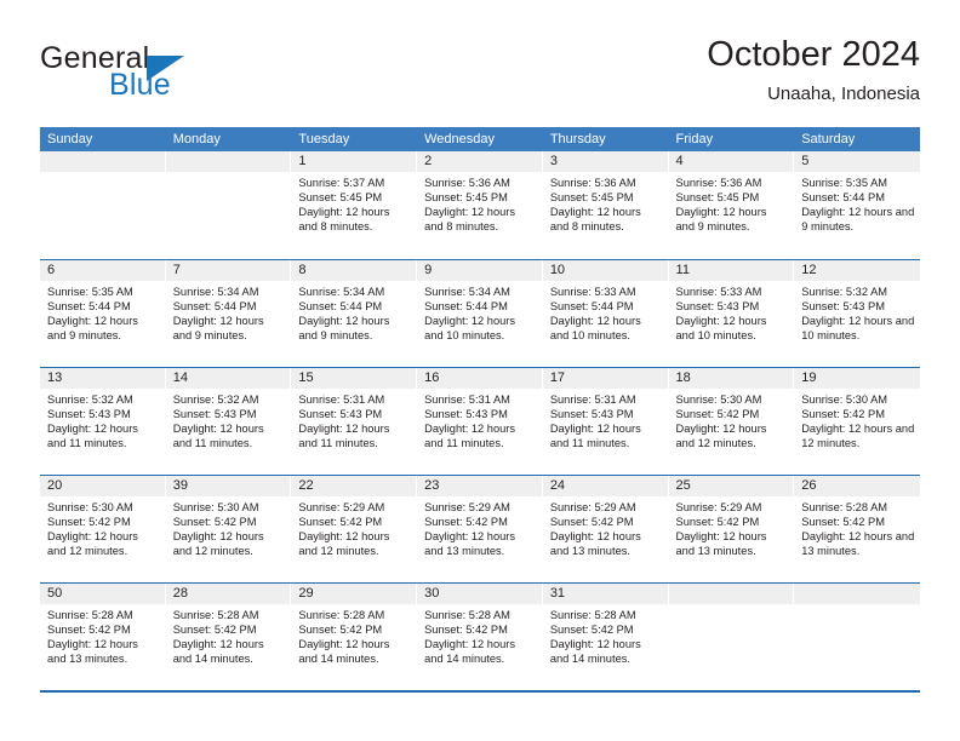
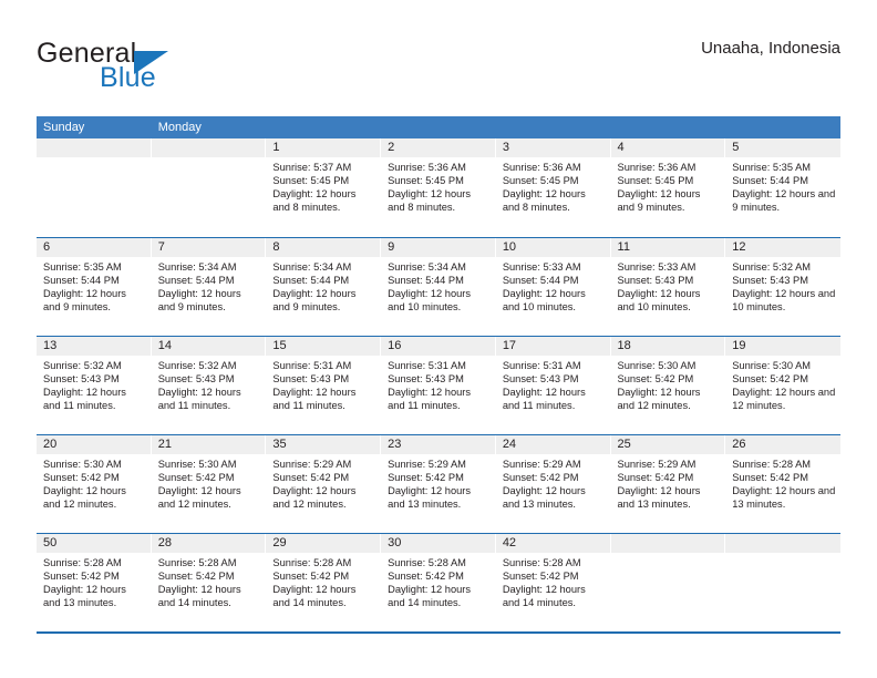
  General
  Blue
- October 2024
  Unaaha, Indonesia
  Sunday
  Monday
- Tuesday
- Wednesday
- Thursday
- Friday
- Saturday
  1
  Sunrise: 5:37 AM
  Sunset: 5:45 PM
  Daylight: 12 hours and 8 minutes.
  2
  Sunrise: 5:36 AM
  Sunset: 5:45 PM
  Daylight: 12 hours and 8 minutes.
  3
  Sunrise: 5:36 AM
  Sunset: 5:45 PM
  Daylight: 12 hours and 8 minutes.
  4
  Sunrise: 5:36 AM
  Sunset: 5:45 PM
  Daylight: 12 hours and 9 minutes.
  5
  Sunrise: 5:35 AM
  Sunset: 5:44 PM
  Daylight: 12 hours and 9 minutes.
  6
  Sunrise: 5:35 AM
  Sunset: 5:44 PM
  Daylight: 12 hours and 9 minutes.
  7
  Sunrise: 5:34 AM
  Sunset: 5:44 PM
  Daylight: 12 hours and 9 minutes.
  8
  Sunrise: 5:34 AM
  Sunset: 5:44 PM
  Daylight: 12 hours and 9 minutes.
  9
  Sunrise: 5:34 AM
  Sunset: 5:44 PM
  Daylight: 12 hours and 10 minutes.
  10
  Sunrise: 5:33 AM
  Sunset: 5:44 PM
  Daylight: 12 hours and 10 minutes.
  11
  Sunrise: 5:33 AM
  Sunset: 5:43 PM
  Daylight: 12 hours and 10 minutes.
  12
  Sunrise: 5:32 AM
  Sunset: 5:43 PM
  Daylight: 12 hours and 10 minutes.
  13
  Sunrise: 5:32 AM
  Sunset: 5:43 PM
  Daylight: 12 hours and 11 minutes.
  14
  Sunrise: 5:32 AM
  Sunset: 5:43 PM
  Daylight: 12 hours and 11 minutes.
  15
  Sunrise: 5:31 AM
  Sunset: 5:43 PM
  Daylight: 12 hours and 11 minutes.
  16
  Sunrise: 5:31 AM
  Sunset: 5:43 PM
  Daylight: 12 hours and 11 minutes.
  17
  Sunrise: 5:31 AM
  Sunset: 5:43 PM
  Daylight: 12 hours and 11 minutes.
  18
  Sunrise: 5:30 AM
  Sunset: 5:42 PM
  Daylight: 12 hours and 12 minutes.
  19
  Sunrise: 5:30 AM
  Sunset: 5:42 PM
  Daylight: 12 hours and 12 minutes.
  20
  Sunrise: 5:30 AM
  Sunset: 5:42 PM
  Daylight: 12 hours and 12 minutes.
- 39
+ 21
  Sunrise: 5:30 AM
  Sunset: 5:42 PM
  Daylight: 12 hours and 12 minutes.
- 22
+ 35
  Sunrise: 5:29 AM
  Sunset: 5:42 PM
  Daylight: 12 hours and 12 minutes.
  23
  Sunrise: 5:29 AM
  Sunset: 5:42 PM
  Daylight: 12 hours and 13 minutes.
  24
  Sunrise: 5:29 AM
  Sunset: 5:42 PM
  Daylight: 12 hours and 13 minutes.
  25
  Sunrise: 5:29 AM
  Sunset: 5:42 PM
  Daylight: 12 hours and 13 minutes.
  26
  Sunrise: 5:28 AM
  Sunset: 5:42 PM
  Daylight: 12 hours and 13 minutes.
  50
  Sunrise: 5:28 AM
  Sunset: 5:42 PM
  Daylight: 12 hours and 13 minutes.
  28
  Sunrise: 5:28 AM
  Sunset: 5:42 PM
  Daylight: 12 hours and 14 minutes.
  29
  Sunrise: 5:28 AM
  Sunset: 5:42 PM
  Daylight: 12 hours and 14 minutes.
  30
  Sunrise: 5:28 AM
  Sunset: 5:42 PM
  Daylight: 12 hours and 14 minutes.
- 31
+ 42
  Sunrise: 5:28 AM
  Sunset: 5:42 PM
  Daylight: 12 hours and 14 minutes.
